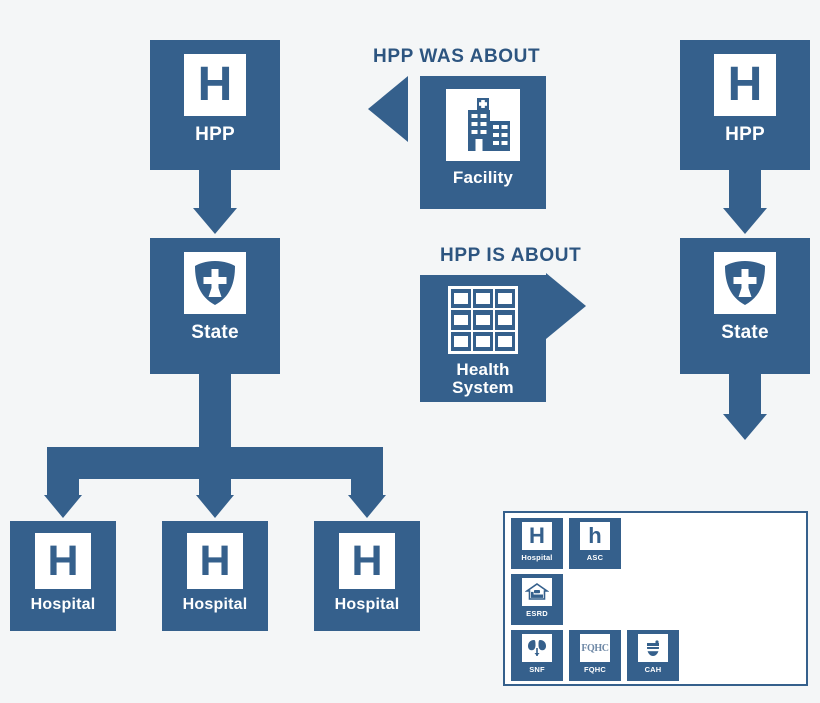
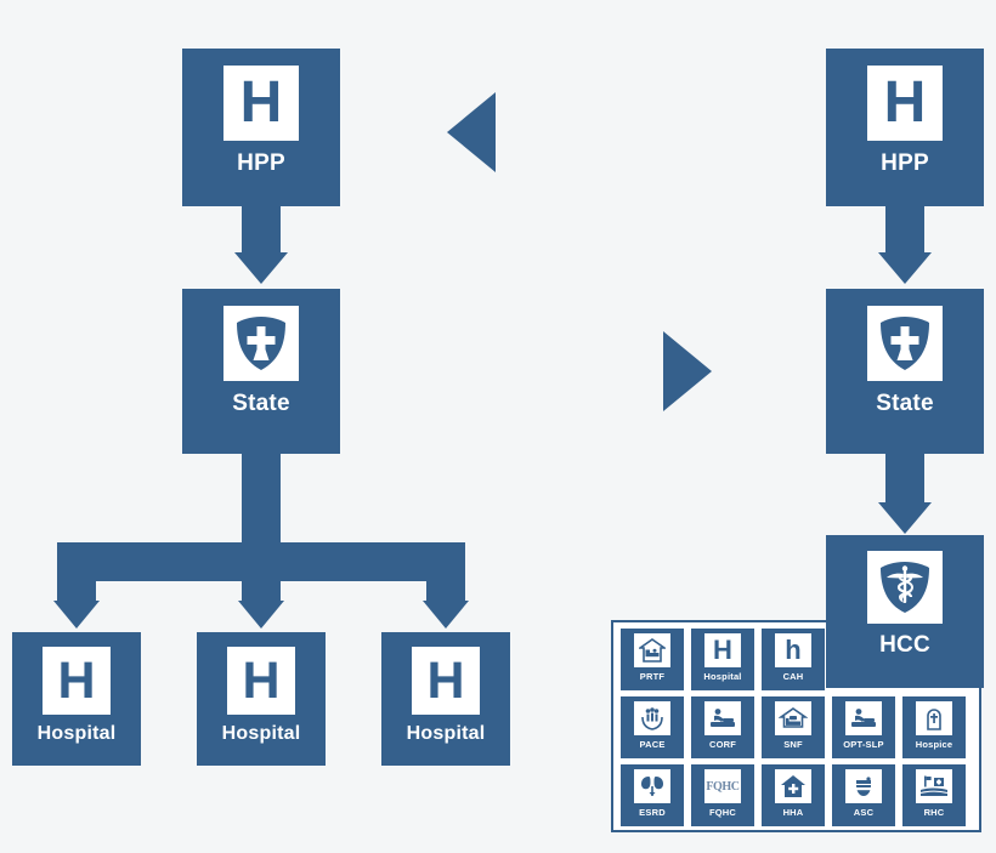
  H
  HPP
  State
  H
  Hospital
  H
  Hospital
  H
  Hospital
- HPP WAS ABOUT
- Facility
- HPP IS ABOUT
- Health
- System
  H
  HPP
  State
+ PRTF
  H
  Hospital
  h
- ASC
+ CAH
+ PACE
+ CORF
- ESRD
+ SNF
+ OPT-SLP
+ Hospice
- SNF
+ ESRD
  FQHC
  FQHC
+ HHA
- CAH
+ ASC
+ RHC
+ HCC
